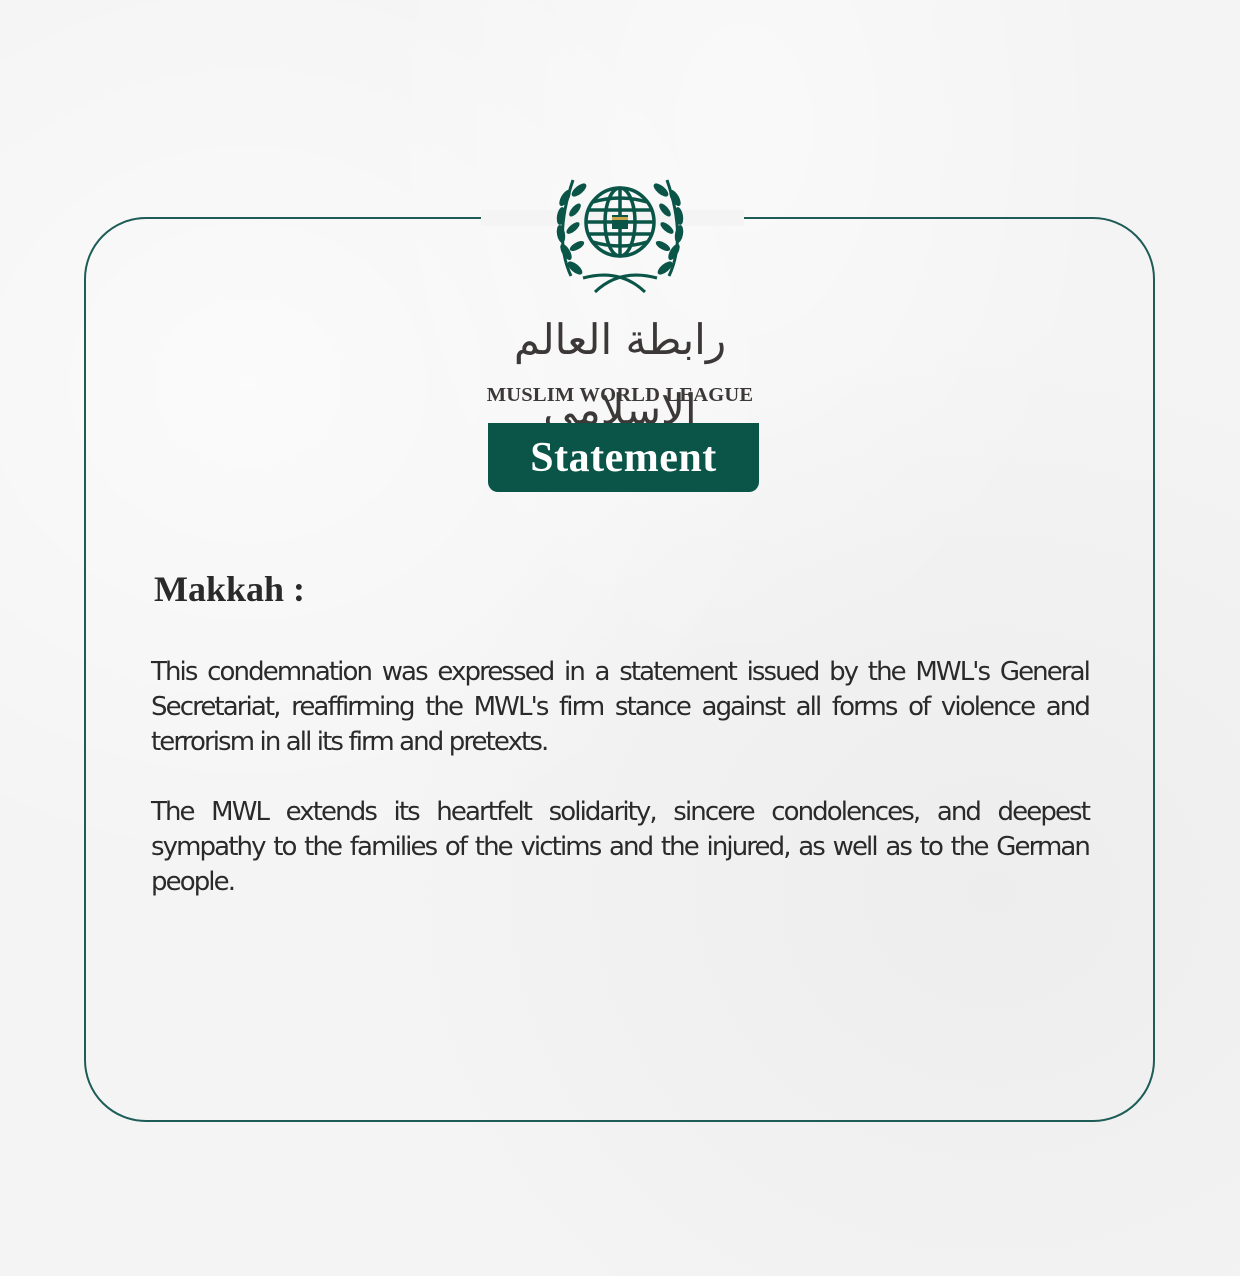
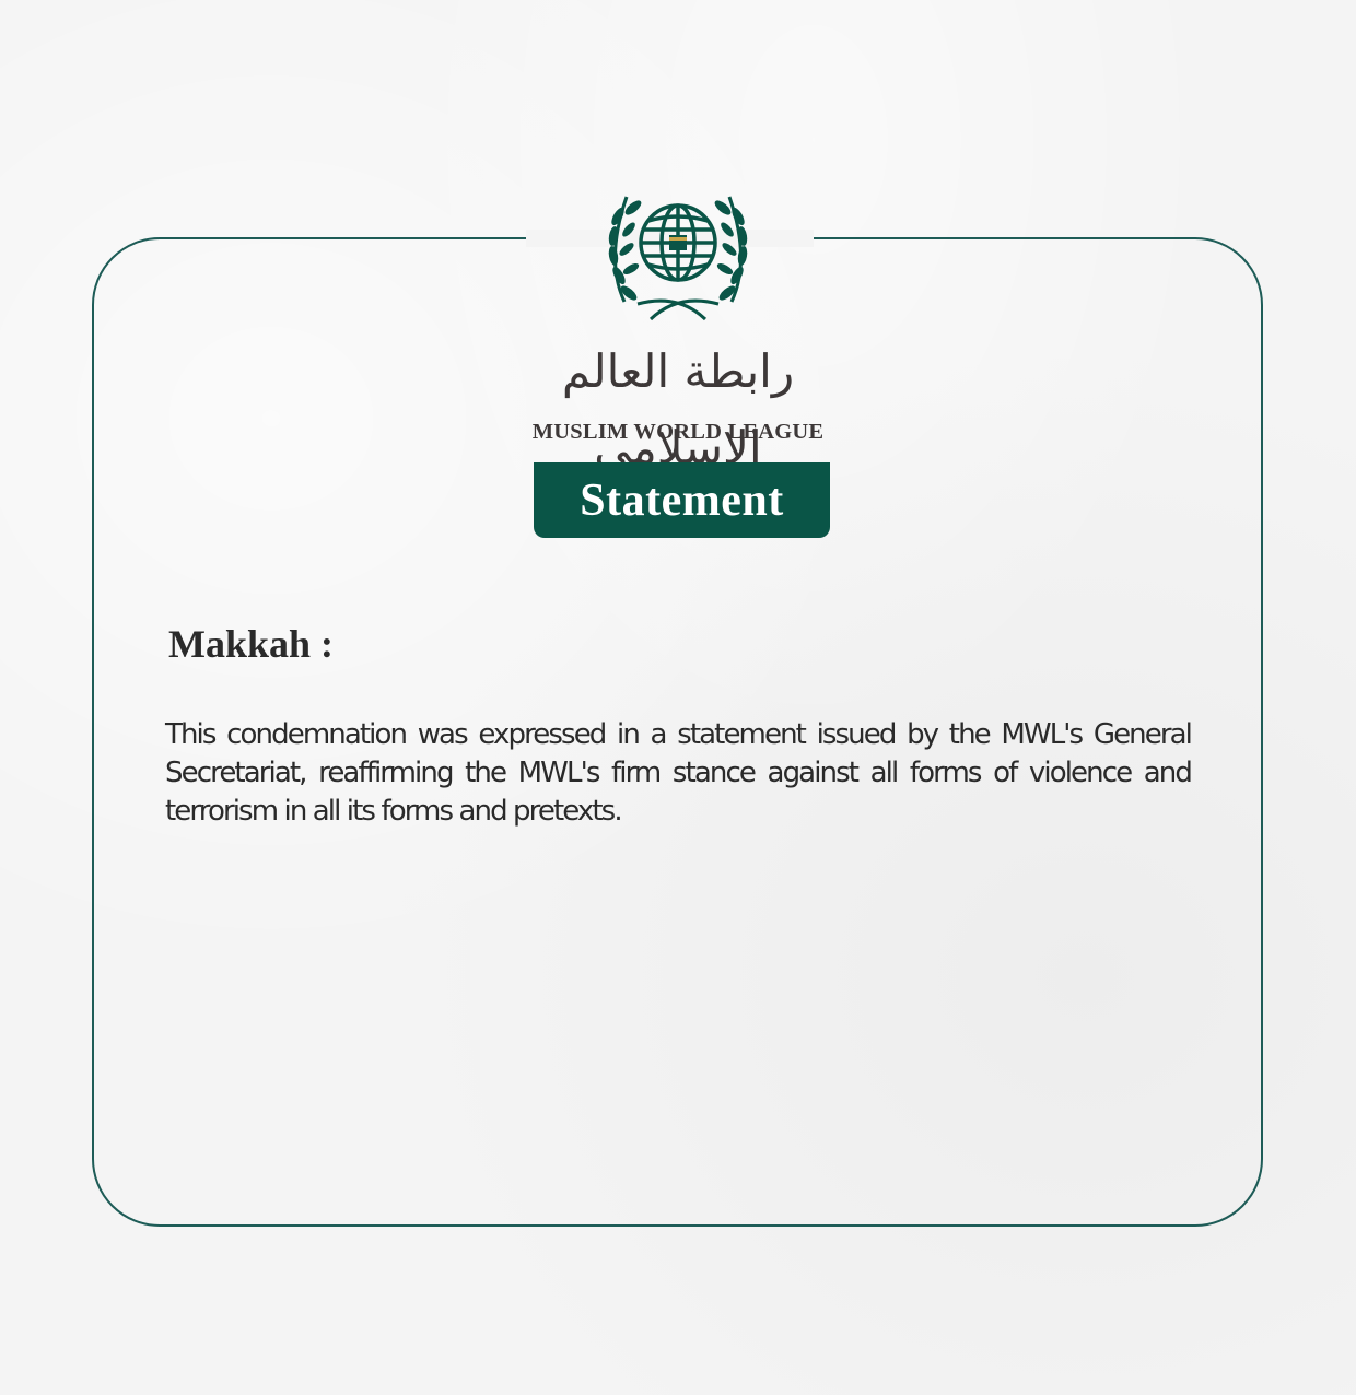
  رابطة العالم الإسلامي
  MUSLIM WORLD LEAGUE
  Statement
  Makkah :
- This condemnation was expressed in a statement issued by the MWL's General Secretariat, reaffirming the MWL's firm stance against all forms of violence and terrorism in all its firm and pretexts.
+ This condemnation was expressed in a statement issued by the MWL's General Secretariat, reaffirming the MWL's firm stance against all forms of violence and terrorism in all its forms and pretexts.
- The MWL extends its heartfelt solidarity, sincere condolences, and deepest sympathy to the families of the victims and the injured, as well as to the German people.
